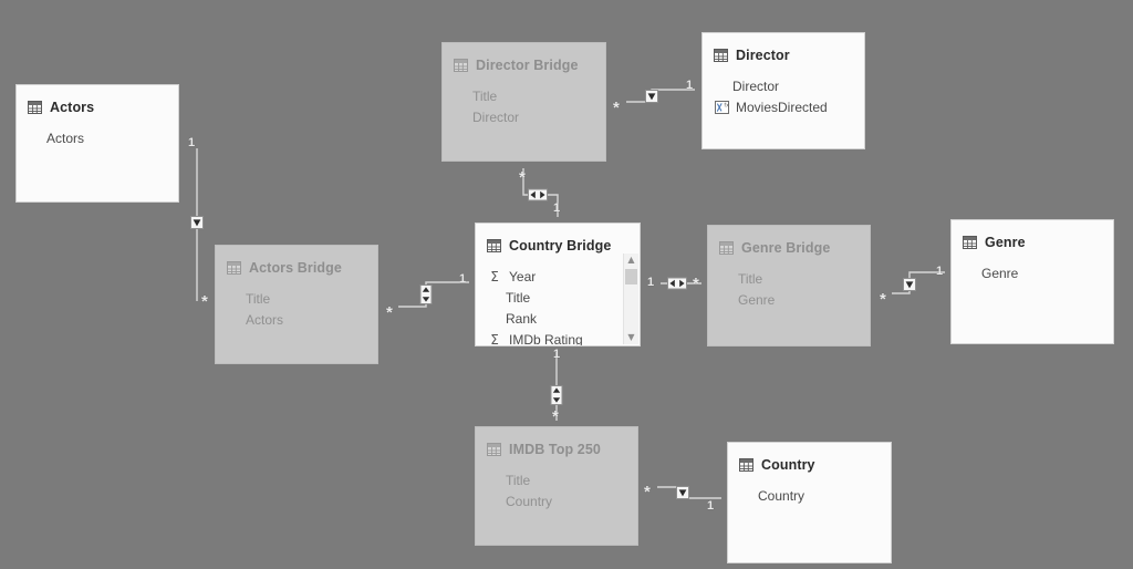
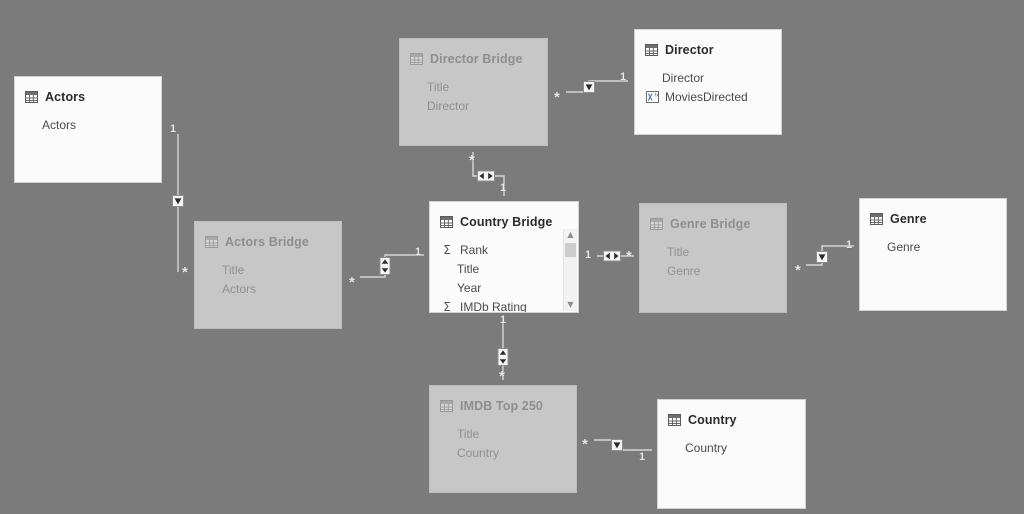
  Actors
  Actors
  Director Bridge
  Title
  Director
  Director
  Director
  MoviesDirected
  Actors Bridge
  Title
  Actors
  Country Bridge
  Σ
- Year
+ Rank
  Title
- Rank
+ Year
  Σ
  IMDb Rating
  ▲
  ▼
  Genre Bridge
  Title
  Genre
  Genre
  Genre
  IMDB Top 250
  Title
  Country
  Country
  Country
  1
  *
  *
  1
  *
  1
  *
  1
  1
  *
  *
  1
  1
  *
  *
  1
